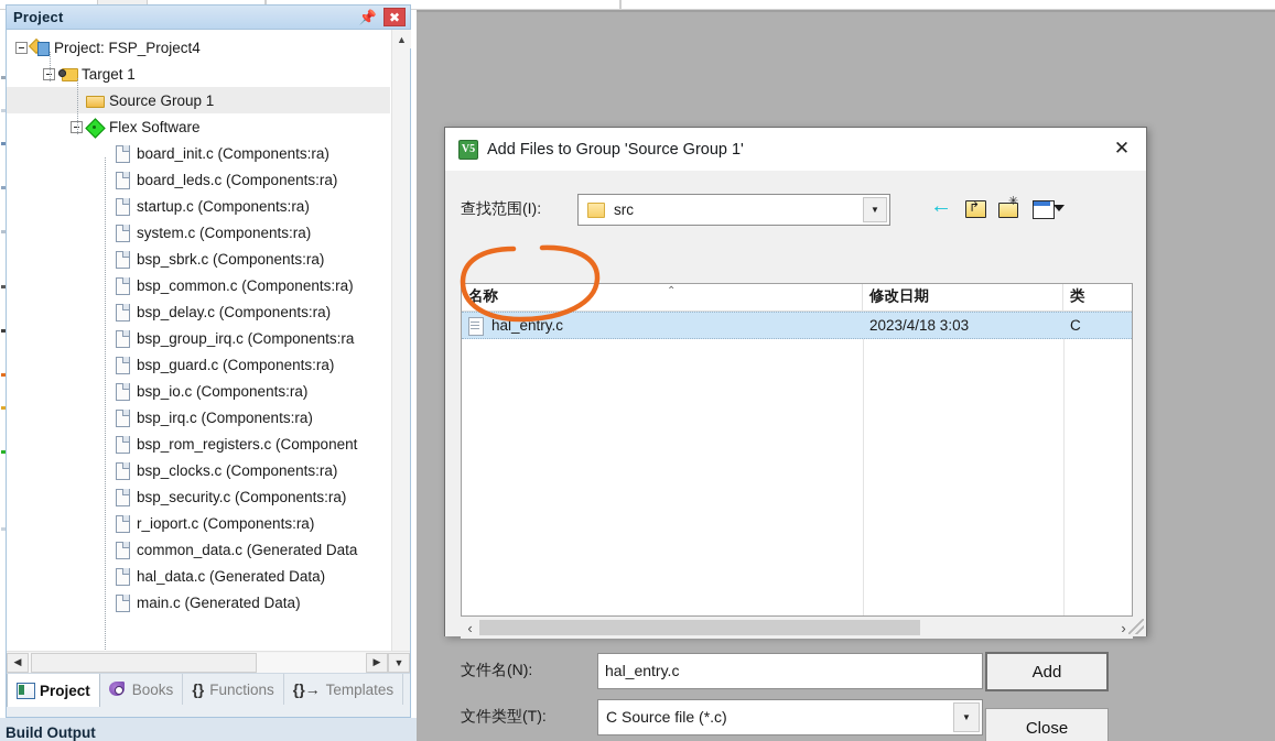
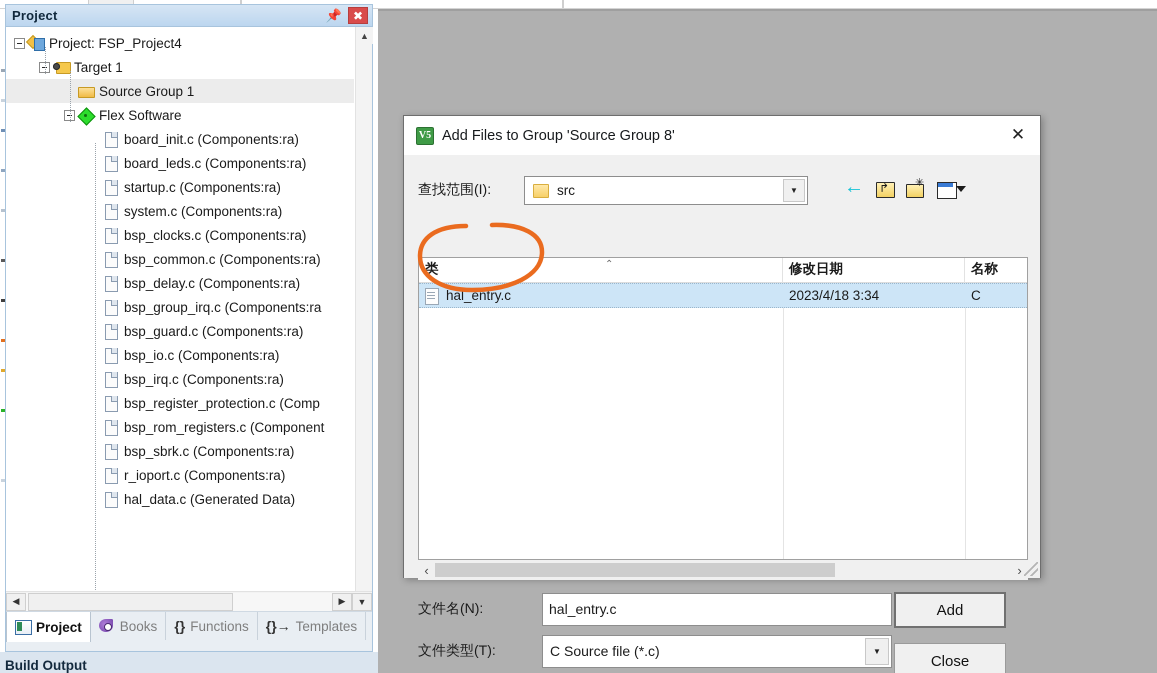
  Project
  📌
  ✖
  Project: FSP_Project4
  Target 1
  Source Group 1
  Flex Software
  board_init.c (Components:ra)
  board_leds.c (Components:ra)
  startup.c (Components:ra)
  system.c (Components:ra)
- bsp_sbrk.c (Components:ra)
+ bsp_clocks.c (Components:ra)
  bsp_common.c (Components:ra)
  bsp_delay.c (Components:ra)
  bsp_group_irq.c (Components:ra
  bsp_guard.c (Components:ra)
  bsp_io.c (Components:ra)
  bsp_irq.c (Components:ra)
+ bsp_register_protection.c (Comp
  bsp_rom_registers.c (Component
- bsp_clocks.c (Components:ra)
+ bsp_sbrk.c (Components:ra)
- bsp_security.c (Components:ra)
  r_ioport.c (Components:ra)
- common_data.c (Generated Data
  hal_data.c (Generated Data)
- main.c (Generated Data)
  ▲
  ◀
  ▶
  ▼
  Project
  Books
  {}
  Functions
  {}→
  Templates
  Build Output
  V5
- Add Files to Group 'Source Group 1'
+ Add Files to Group 'Source Group 8'
  ✕
  查找范围(I):
  src
  ▼
- 名称
+ 类
  修改日期
- 类
+ 名称
  ⌃
  hal_entry.c
- 2023/4/18 3:03
+ 2023/4/18 3:34
  C
  ‹
  ›
  文件名(N):
  hal_entry.c
  文件类型(T):
  C Source file (*.c)
  ▼
  Add
  Close
